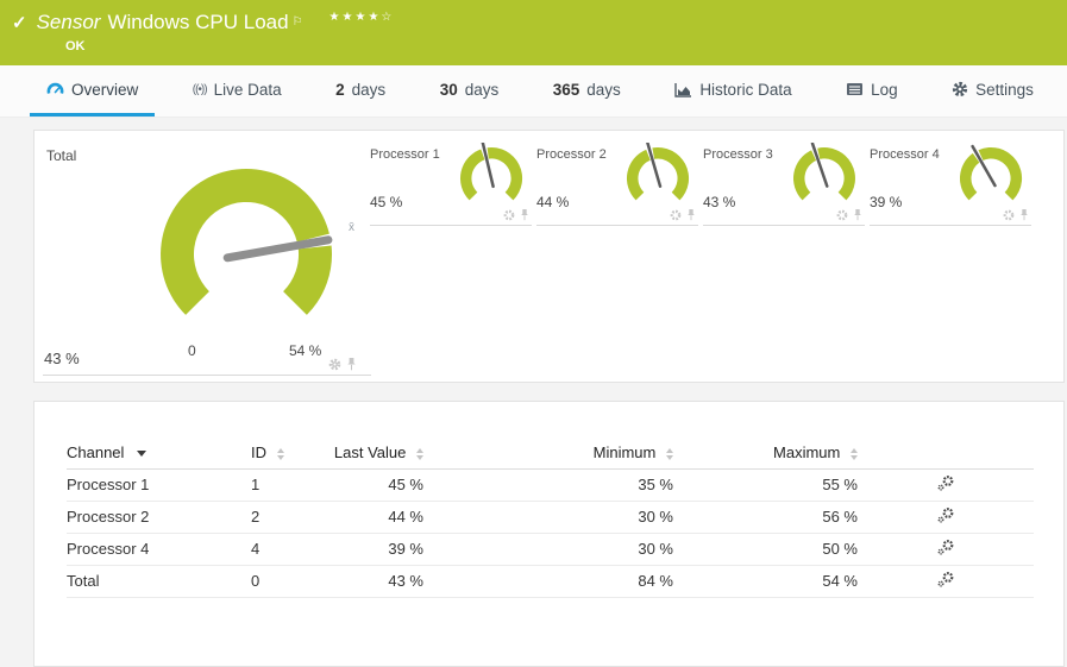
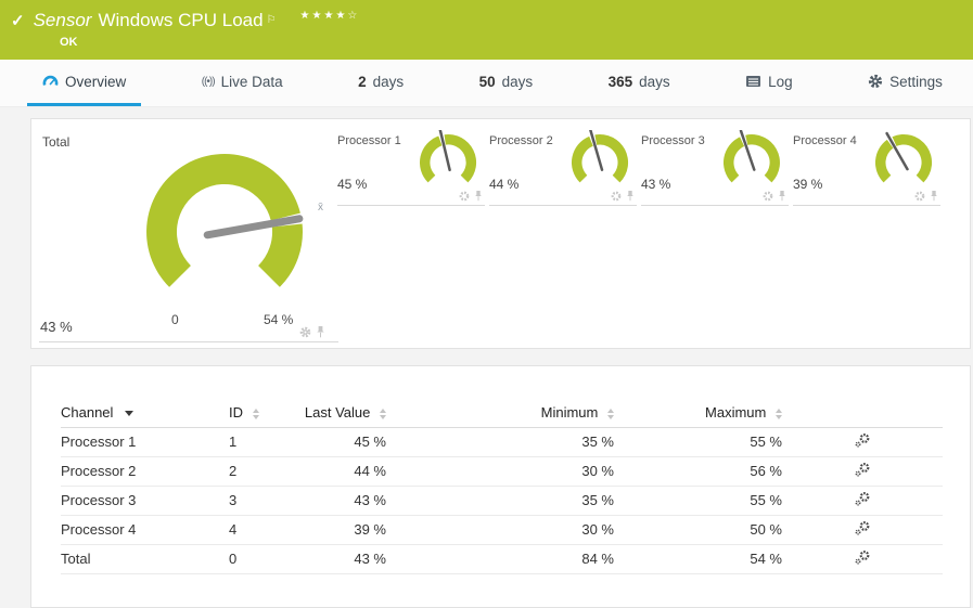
  ✓
  Sensor Windows CPU Load ⚐
  ★★★★☆
  OK
  Overview
  ((•))
  Live Data
  2
  days
- 30
+ 50
  days
  365
  days
- Historic Data
  Log
  Settings
  Total
  0
  54 %
  x̄
  43 %
  Processor 1
  45 %
  Processor 2
  44 %
  Processor 3
  43 %
  Processor 4
  39 %
  Channel	ID	Last Value	Minimum	Maximum
  Processor 1	1	45 %	35 %	55 %
  Processor 2	2	44 %	30 %	56 %
+ Processor 3	3	43 %	35 %	55 %
  Processor 4	4	39 %	30 %	50 %
  Total	0	43 %	84 %	54 %
